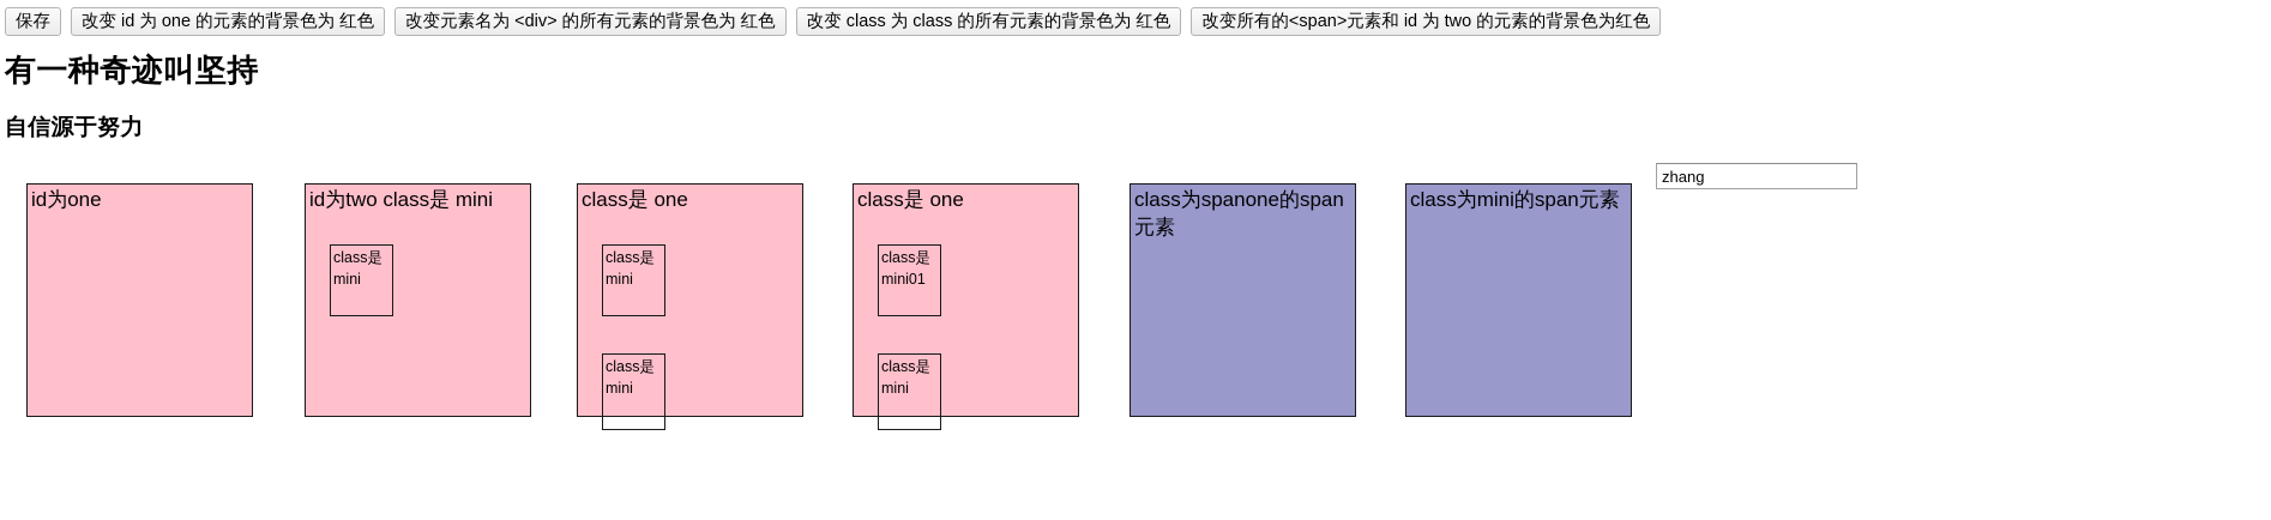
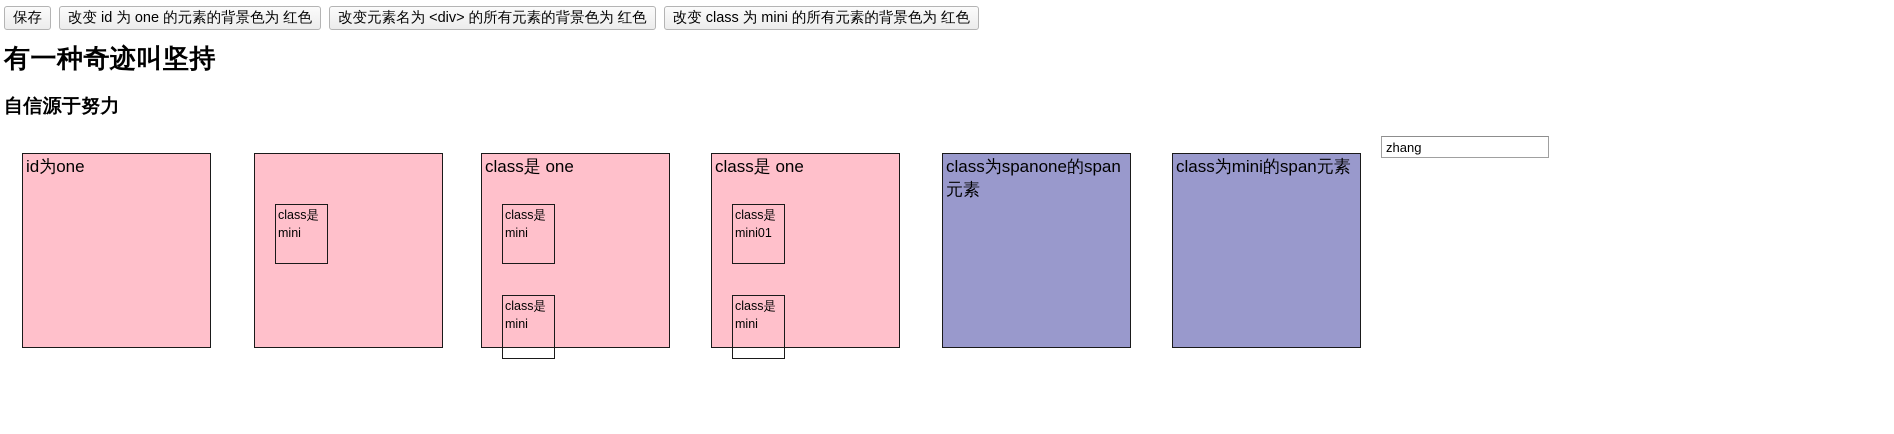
  保存
  改变 id 为 one 的元素的背景色为 红色
  改变元素名为 <div> 的所有元素的背景色为 红色
- 改变 class 为 class 的所有元素的背景色为 红色
+ 改变 class 为 mini 的所有元素的背景色为 红色
- 改变所有的<span>元素和 id 为 two 的元素的背景色为红色
  有一种奇迹叫坚持
  自信源于努力
  id为one
- id为two class是 mini
  class是 mini
  class是 one
  class是 mini
  class是 mini
  class是 one
  class是 mini01
  class是 mini
  class为spanone的span元素
  class为mini的span元素
  zhang
